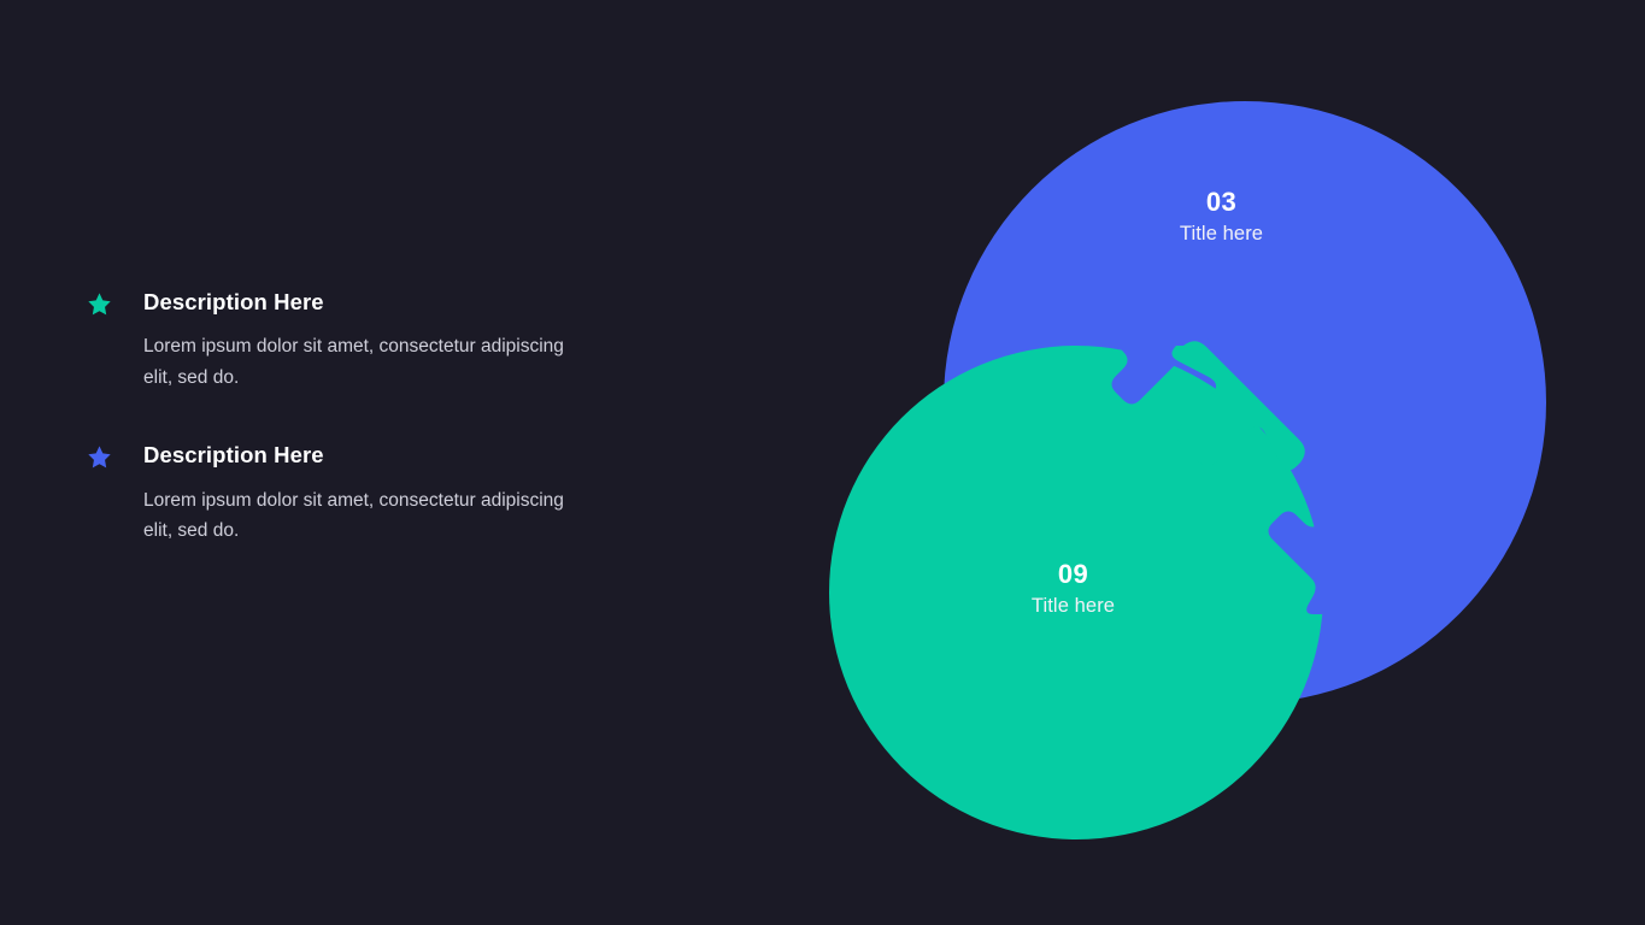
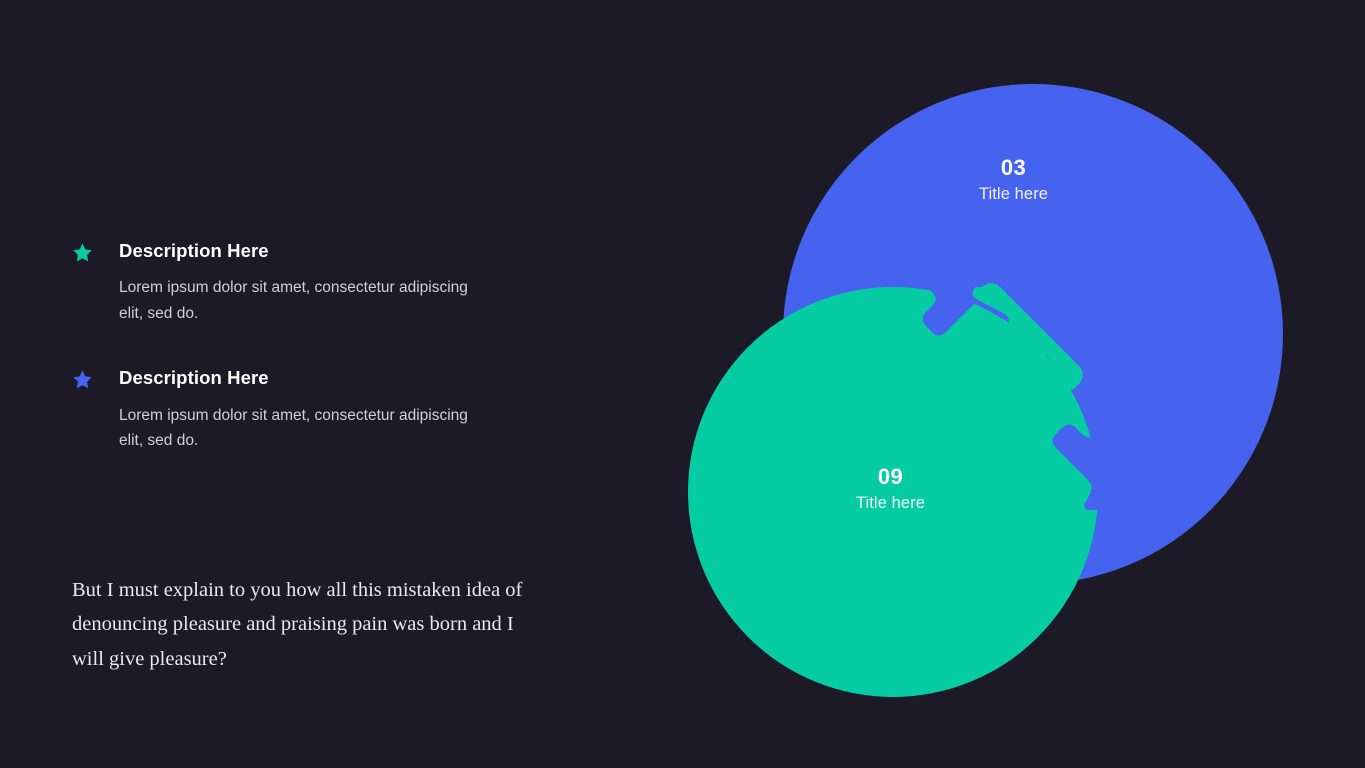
  Description Here
  Lorem ipsum dolor sit amet, consectetur adipiscing elit, sed do.
  Description Here
  Lorem ipsum dolor sit amet, consectetur adipiscing elit, sed do.
+ But I must explain to you how all this mistaken idea of denouncing pleasure and praising pain was born and I will give pleasure?
  03
  Title here
  09
  Title here
